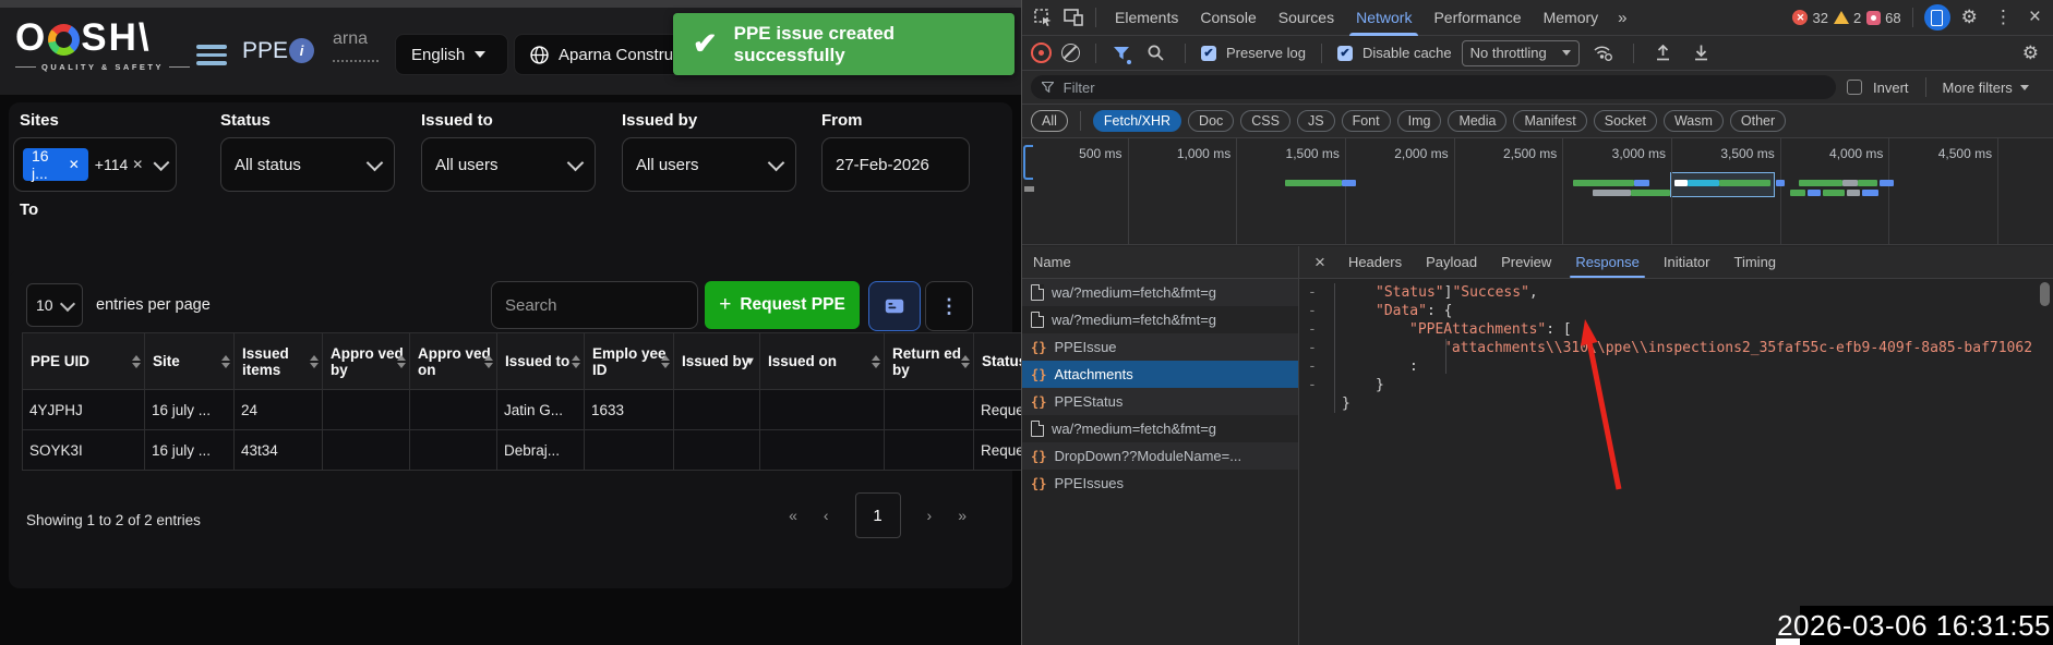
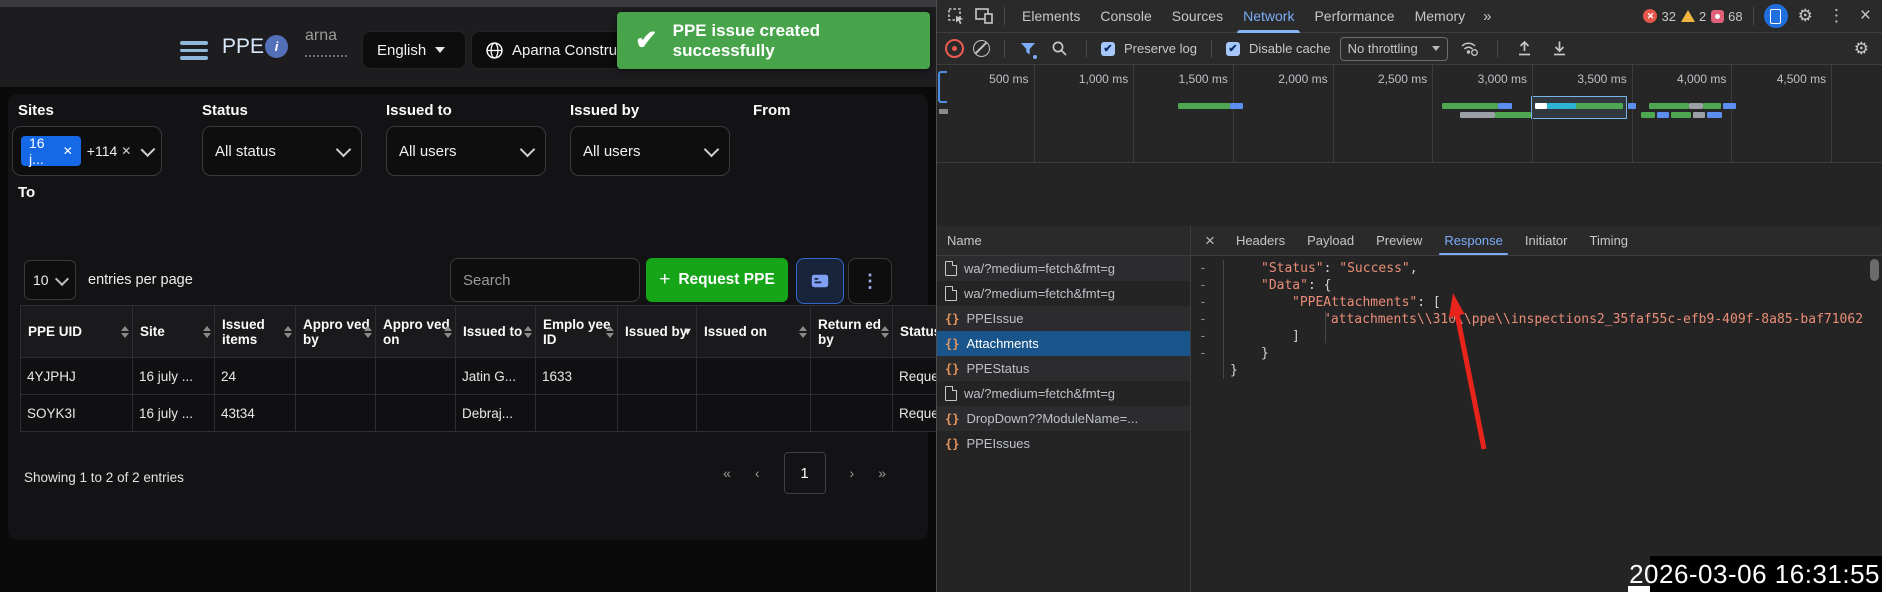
- O
- SH\
- QUALITY & SAFETY
  PPE
  i
  arna
  English
  Aparna Constru
  ✔
  PPE issue created successfully
  Sites
  16 j...
  ✕
  +114
  ✕
  Status
  All status
  Issued to
  All users
  Issued by
  All users
  From
- 27-Feb-2026
  To
  10
  entries per page
  Search
  +
  Request PPE
  ⋮
  PPE UID	Site	Issued items	Appro ved by	Appro ved on	Issued to	Emplo yee ID	Issued by▼	Issued on	Return ed by	Statu
  4YJPHJ	16 july ...	24			Jatin G...	1633				Requ
  SOYK3I	16 july ...	43t34			Debraj...					Requ
  Showing 1 to 2 of 2 entries
  «
  ‹
  1
  ›
  »
  Elements
  Console
  Sources
  Network
  Performance
  Memory
  »
  ✕
  32
  2
  68
  ⚙
  ⋮
  ×
  ✔
  Preserve log
  ✔
  Disable cache
  No throttling
  ⚙
- Filter
- Invert
- More filters
- All
- Fetch/XHR
- Doc
- CSS
- JS
- Font
- Img
- Media
- Manifest
- Socket
- Wasm
- Other
  500 ms
  1,000 ms
  1,500 ms
  2,000 ms
  2,500 ms
  3,000 ms
  3,500 ms
  4,000 ms
  4,500 ms
  Name
  wa/?medium=fetch&fmt=g
  wa/?medium=fetch&fmt=g
  {}
  PPEIssue
  {}
  Attachments
  {}
  PPEStatus
  wa/?medium=fetch&fmt=g
  {}
  DropDown??ModuleName=...
  {}
  PPEIssues
  ×
  Headers
  Payload
  Preview
  Response
  Initiator
  Timing
  -
- "Status"]"Success",
+ "Status": "Success",
  -
  "Data": {
  -
  "PPEAttachments": [
  -
  "attachments\\310\ppe\\inspections2_35faf55c-efb9-409f-8a85-baf71062
  -
- :
+ ]
  -
  }
  }
  2026-03-06 16:31:55
